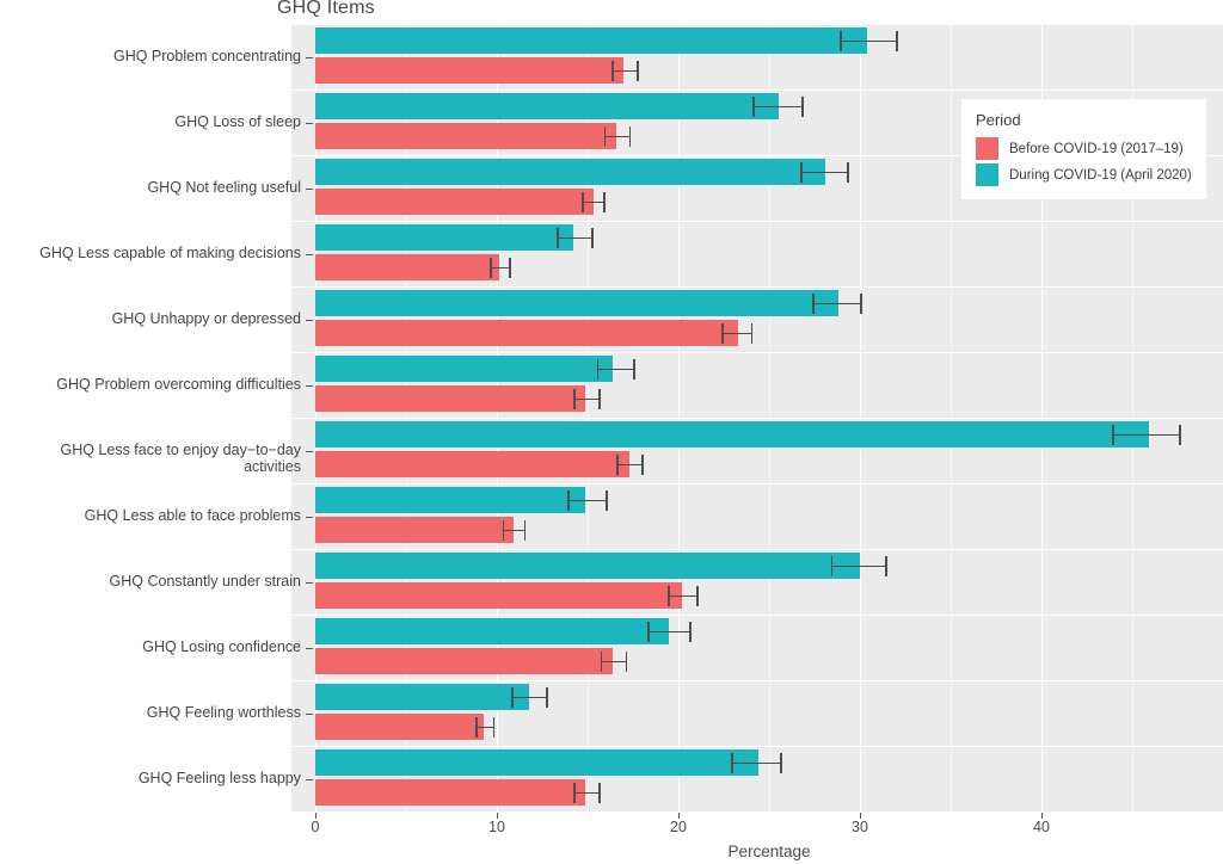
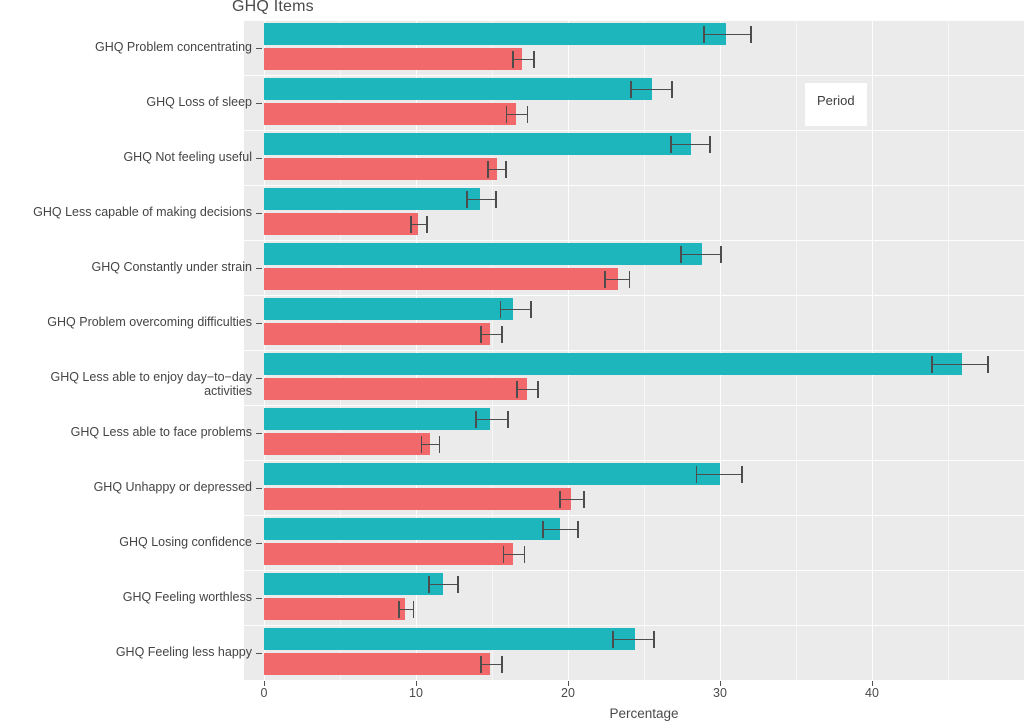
  GHQ Items
  GHQ Problem concentrating
  GHQ Loss of sleep
  GHQ Not feeling useful
  GHQ Less capable of making decisions
- GHQ Unhappy or depressed
+ GHQ Constantly under strain
  GHQ Problem overcoming difficulties
- GHQ Less face to enjoy day−to−day activities
+ GHQ Less able to enjoy day−to−day activities
  GHQ Less able to face problems
- GHQ Constantly under strain
+ GHQ Unhappy or depressed
  GHQ Losing confidence
  GHQ Feeling worthless
  GHQ Feeling less happy
  0
  10
  20
  30
  40
  Percentage
  Period
- Before COVID-19 (2017–19)
- During COVID-19 (April 2020)
